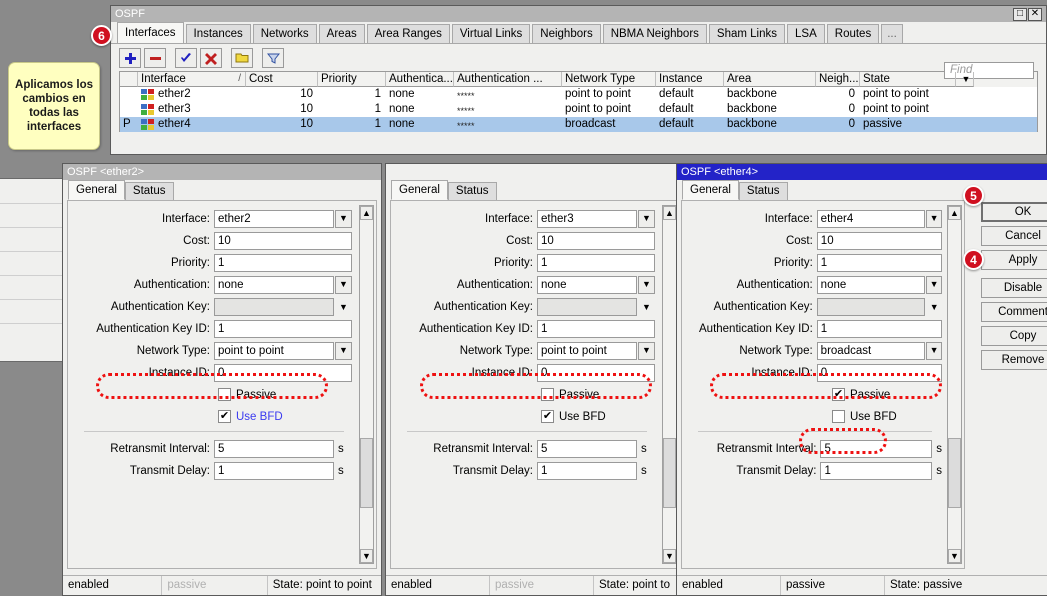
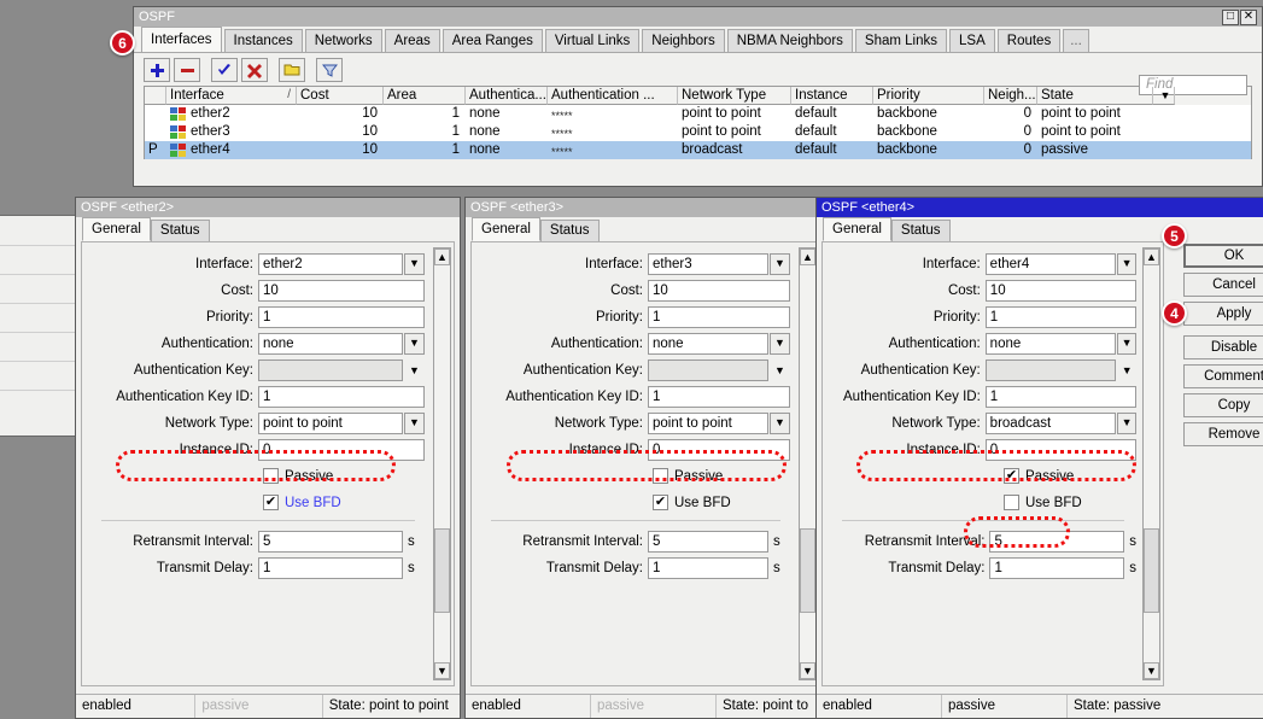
  OSPF
  □
  ✕
  Interfaces
  Instances
  Networks
  Areas
  Area Ranges
  Virtual Links
  Neighbors
  NBMA Neighbors
  Sham Links
  LSA
  Routes
  ...
  Find
  Interface
  /
  Cost
- Priority
+ Area
  Authentica...
  Authentication ...
  Network Type
  Instance
- Area
+ Priority
  Neigh...
  State
  ▼
  ether2
  10
  1
  none
  *****
  point to point
  default
  backbone
  0
  point to point
  ether3
  10
  1
  none
  *****
  point to point
  default
  backbone
  0
  point to point
  P
  ether4
  10
  1
  none
  *****
  broadcast
  default
  backbone
  0
  passive
  OSPF <ether2>
  General
  Status
  Interface:
  ether2
  ▼
  Cost:
  10
  Priority:
  1
  Authentication:
  none
  ▼
  Authentication Key:
  ▼
  Authentication Key ID:
  1
  Network Type:
  point to point
  ▼
  Instance ID:
  0
  Passive
  ✔
  Use BFD
  Retransmit Interval:
  5
  s
  Transmit Delay:
  1
  s
  ▲
  ▼
  enabled
  passive
  State: point to point
+ OSPF <ether3>
  General
  Status
  Interface:
  ether3
  ▼
  Cost:
  10
  Priority:
  1
  Authentication:
  none
  ▼
  Authentication Key:
  ▼
  Authentication Key ID:
  1
  Network Type:
  point to point
  ▼
  Instance ID:
  0
  Passive
  ✔
  Use BFD
  Retransmit Interval:
  5
  s
  Transmit Delay:
  1
  s
  ▲
  ▼
  enabled
  passive
  State: point to
  OSPF <ether4>
  General
  Status
  Interface:
  ether4
  ▼
  Cost:
  10
  Priority:
  1
  Authentication:
  none
  ▼
  Authentication Key:
  ▼
  Authentication Key ID:
  1
  Network Type:
  broadcast
  ▼
  Instance ID:
  0
  ✔
  Passive
  Use BFD
  Retransmit Interval:
  5
  s
  Transmit Delay:
  1
  s
  ▲
  ▼
  OK
  Cancel
  Apply
  Disable
  Comment
  Copy
  Remove
  enabled
  passive
  State: passive
- Aplicamos los cambios en todas las interfaces
  6
  4
  5
